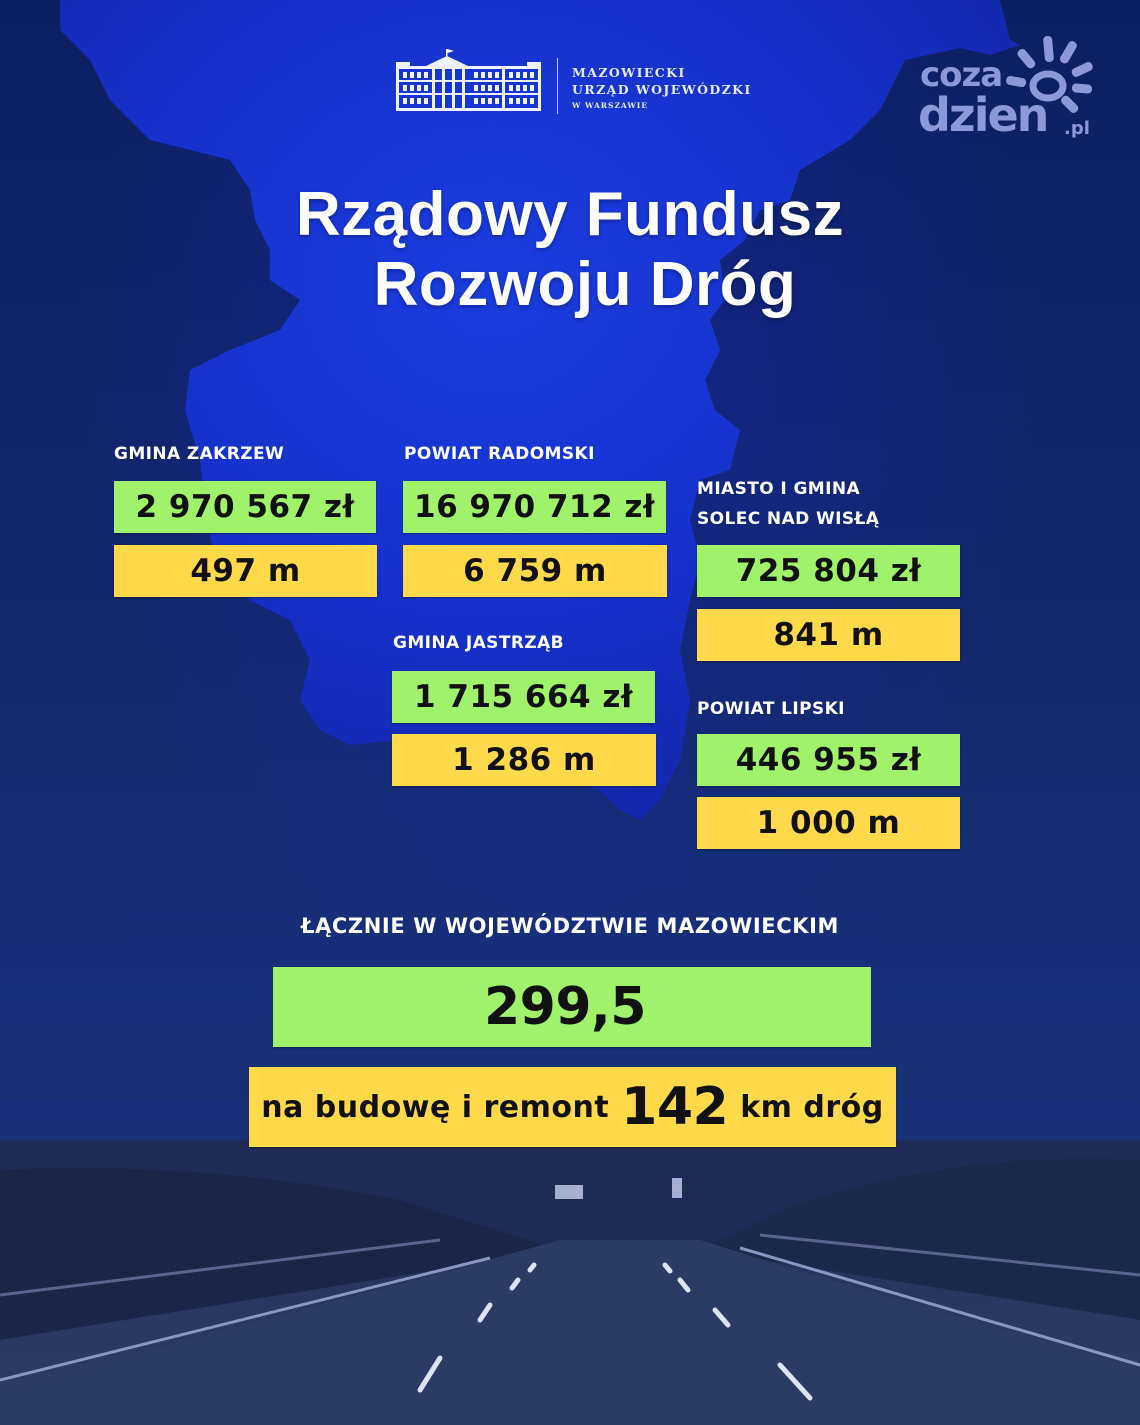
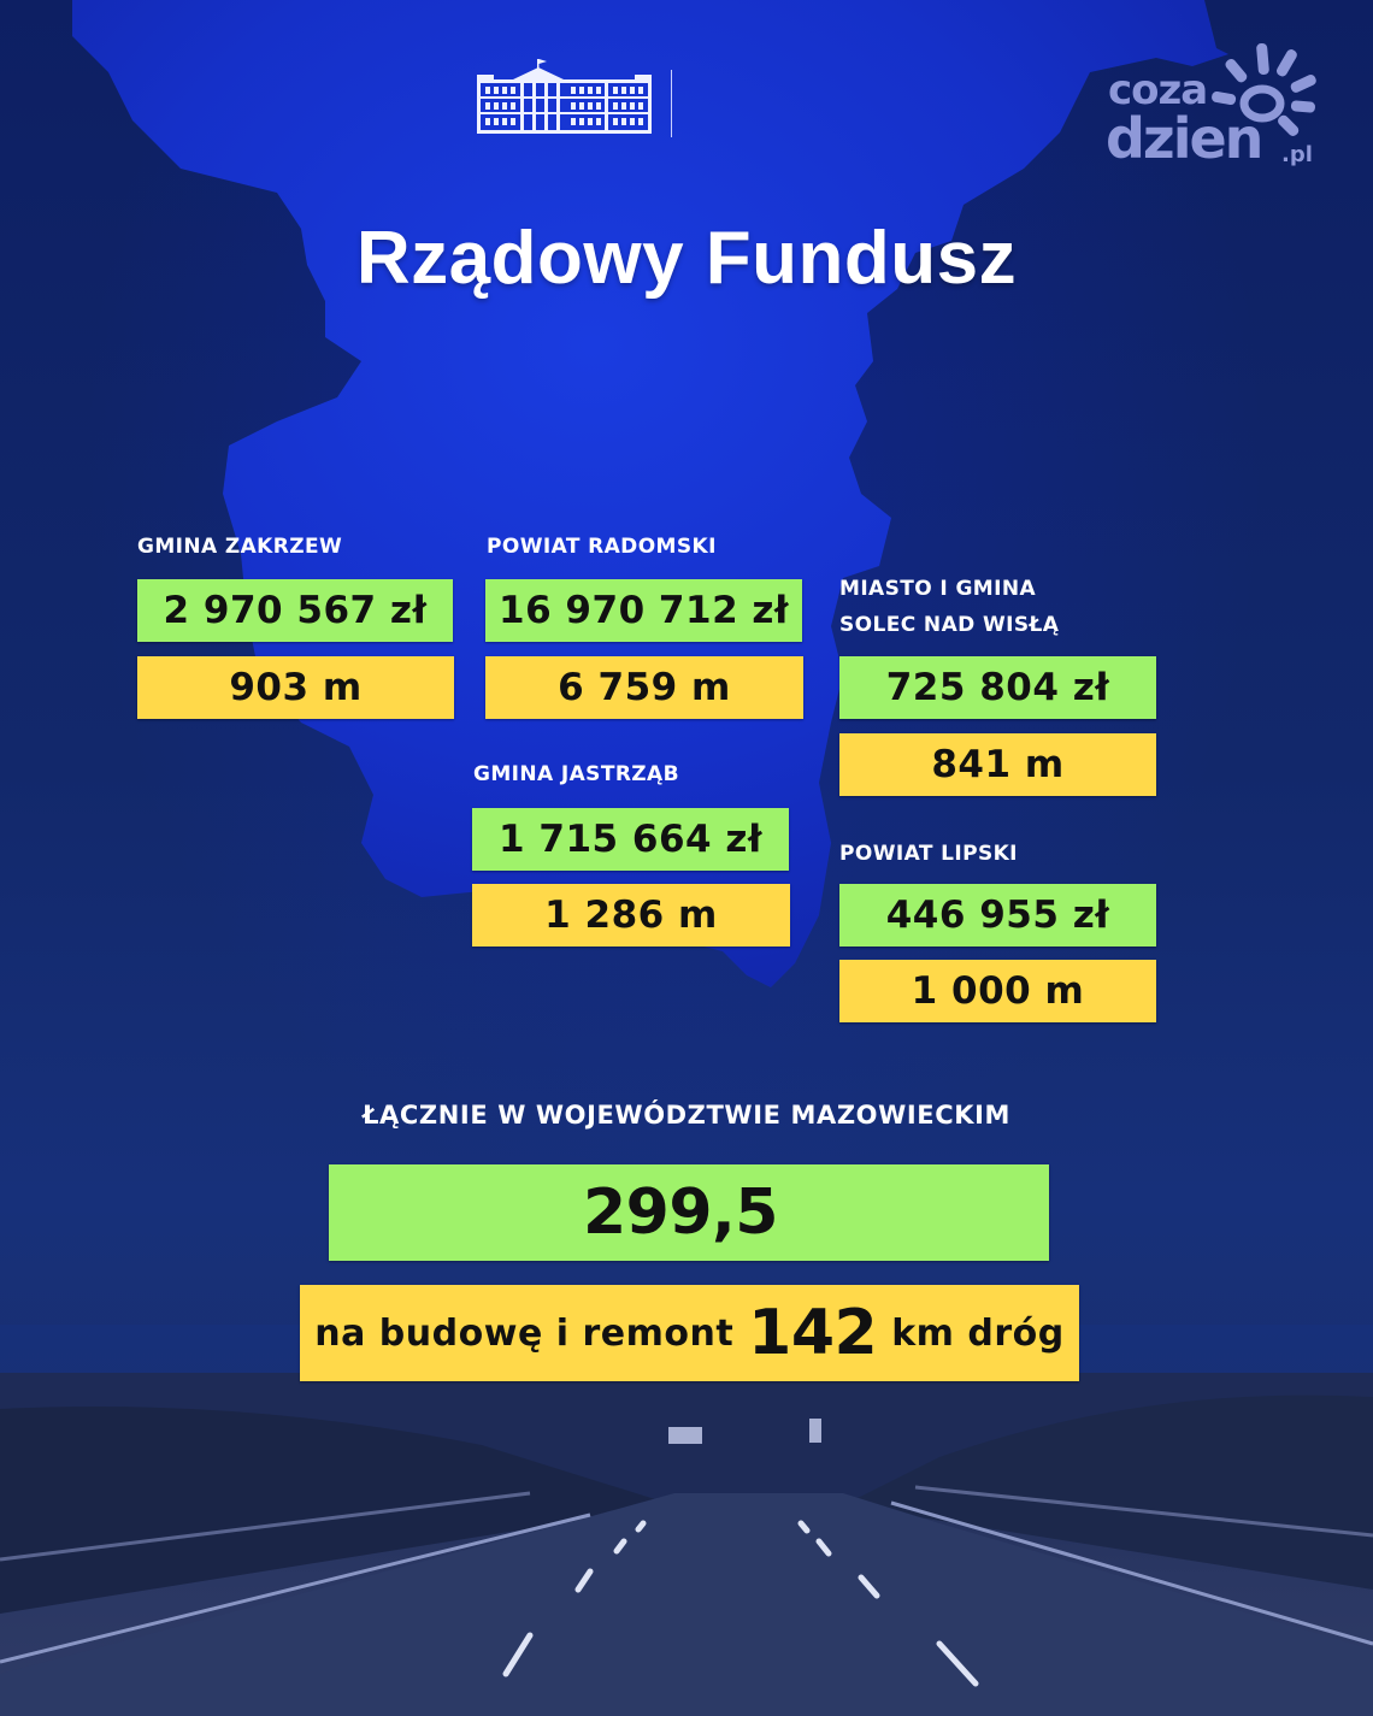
- MAZOWIECKI
- URZĄD WOJEWÓDZKI
- W WARSZAWIE
  coza
  dzien
  .pl
  Rządowy Fundusz
- Rozwoju Dróg
  GMINA ZAKRZEW
  2 970 567 zł
- 497 m
+ 903 m
  POWIAT RADOMSKI
  16 970 712 zł
  6 759 m
  MIASTO I GMINA
  SOLEC NAD WISŁĄ
  725 804 zł
  841 m
  GMINA JASTRZĄB
  1 715 664 zł
  1 286 m
  POWIAT LIPSKI
  446 955 zł
  1 000 m
  ŁĄCZNIE W WOJEWÓDZTWIE MAZOWIECKIM
  299,5
  na budowę i remont
  142
  km dróg
